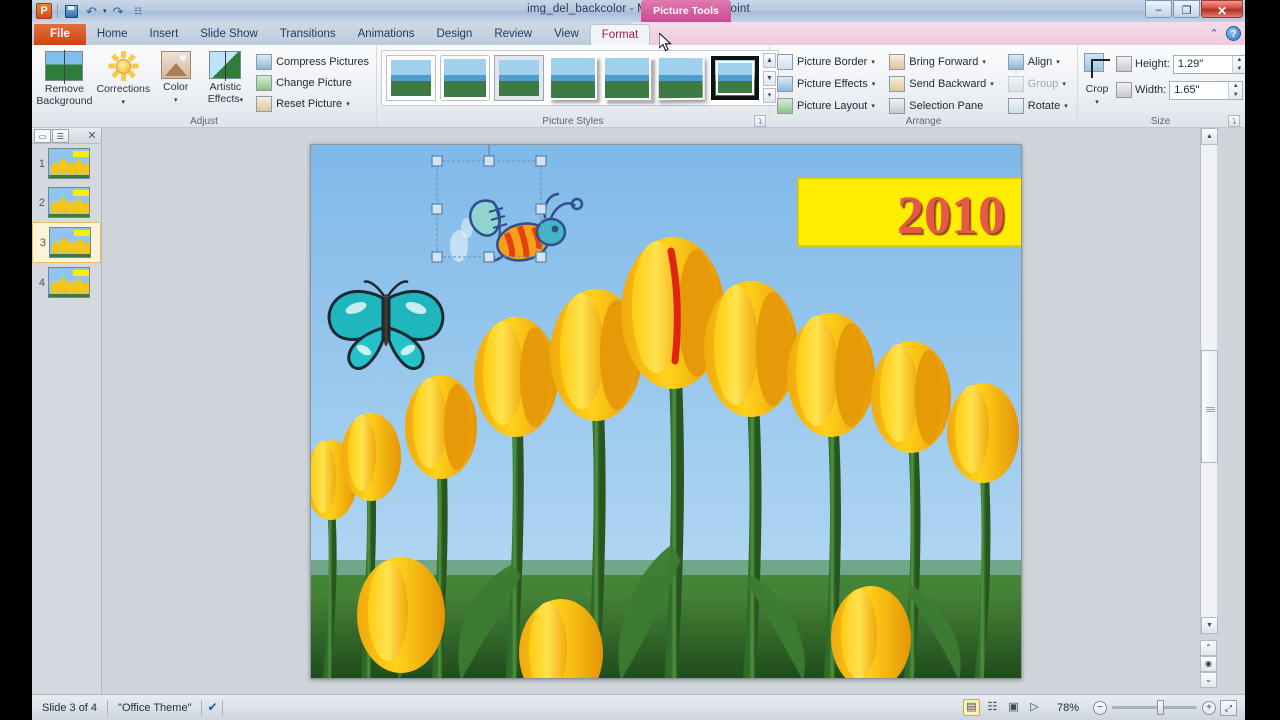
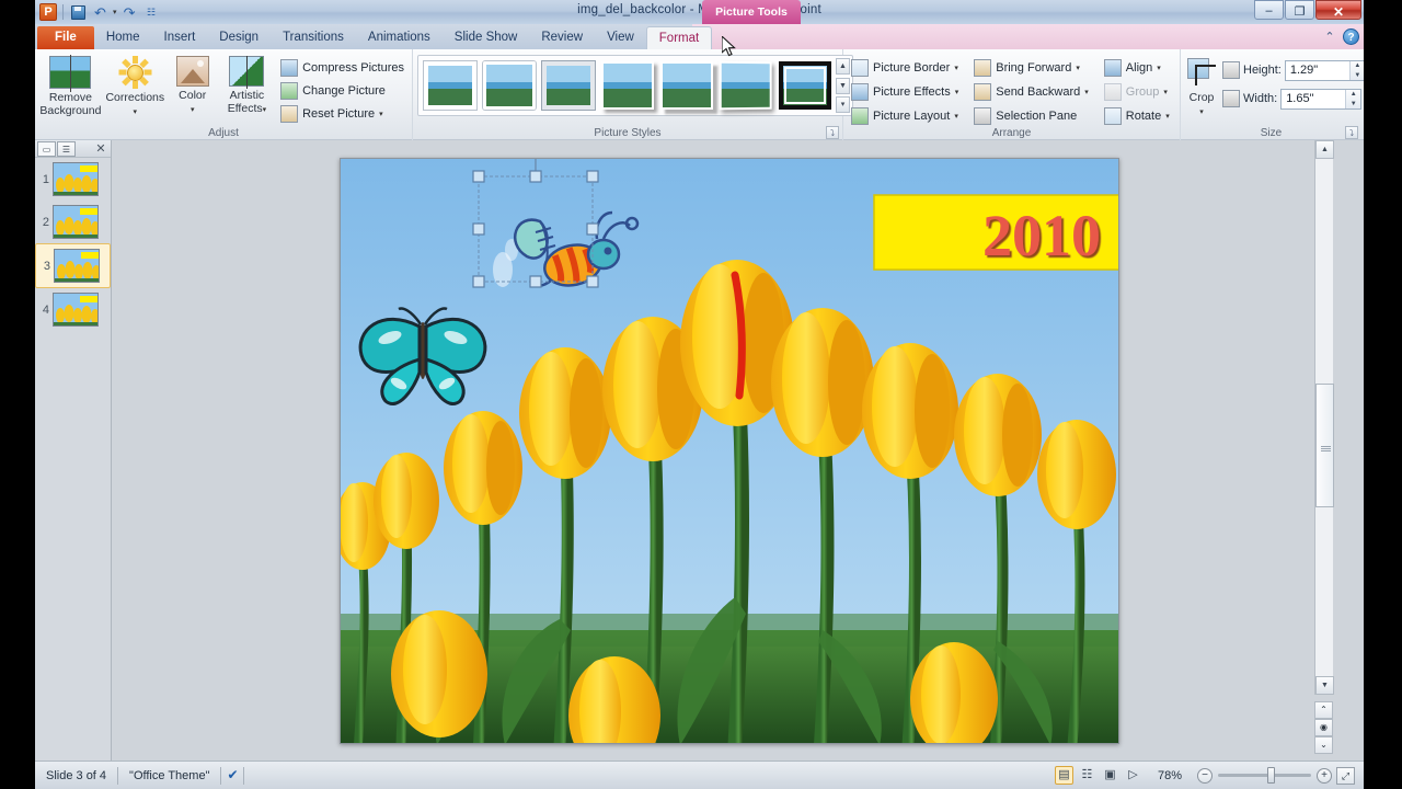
  P
  ↶
  ↷
  ☷
  Picture Tools
  –
  ❐
  ✕
  File
  Home
  Insert
- Slide Show
+ Design
  Transitions
  Animations
- Design
+ Slide Show
  Review
  View
  Format
  ⌃
  ?
  Remove
  Background
  Corrections
  Color
  Artistic
  Effects
  Compress Pictures
  Change Picture
  Reset Picture
  Adjust
  Picture Styles
  ⤵
  Picture Border
  Picture Effects
  Picture Layout
  Bring Forward
  Send Backward
  Selection Pane
  Align
  Group
  Rotate
  Arrange
  Crop
  Height:
  1.29"
  Width:
  1.65"
  Size
  ⤵
  ▭
  ☰
  ✕
  1
  2
  3
  4
  2010
  ⌃
  ◉
  ⌄
  Slide 3 of 4
  "Office Theme"
  ✔
  ▤
  ☷
  ▣
  ▷
  78%
  −
  +
  ⤢
